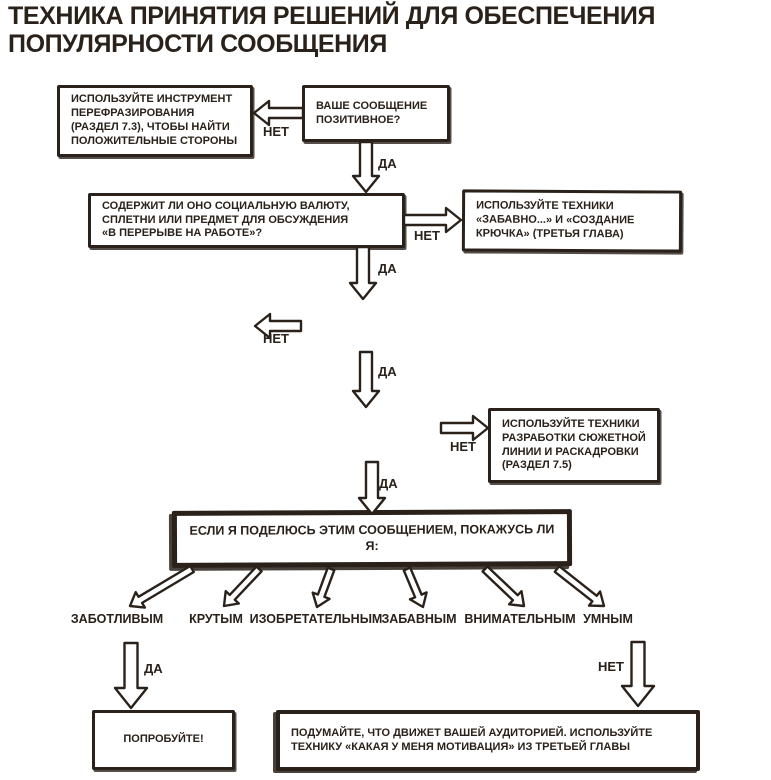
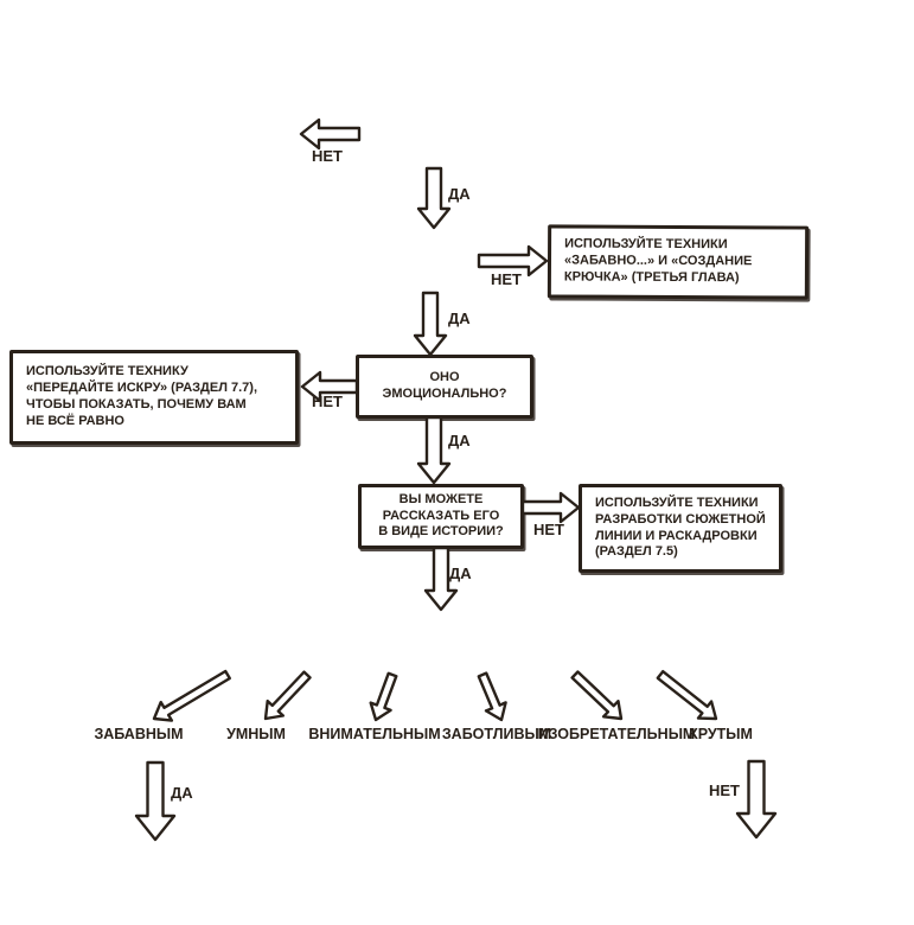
- ТЕХНИКА ПРИНЯТИЯ РЕШЕНИЙ ДЛЯ ОБЕСПЕЧЕНИЯ
- ПОПУЛЯРНОСТИ СООБЩЕНИЯ
- ИСПОЛЬЗУЙТЕ ИНСТРУМЕНТ
- ПЕРЕФРАЗИРОВАНИЯ
- (РАЗДЕЛ 7.3), ЧТОБЫ НАЙТИ
- ПОЛОЖИТЕЛЬНЫЕ СТОРОНЫ
- ВАШЕ СООБЩЕНИЕ
- ПОЗИТИВНОЕ?
- СОДЕРЖИТ ЛИ ОНО СОЦИАЛЬНУЮ ВАЛЮТУ,
- СПЛЕТНИ ИЛИ ПРЕДМЕТ ДЛЯ ОБСУЖДЕНИЯ
- «В ПЕРЕРЫВЕ НА РАБОТЕ»?
  ИСПОЛЬЗУЙТЕ ТЕХНИКИ
  «ЗАБАВНО...» И «СОЗДАНИЕ
  КРЮЧКА» (ТРЕТЬЯ ГЛАВА)
+ ИСПОЛЬЗУЙТЕ ТЕХНИКУ
+ «ПЕРЕДАЙТЕ ИСКРУ» (РАЗДЕЛ 7.7),
+ ЧТОБЫ ПОКАЗАТЬ, ПОЧЕМУ ВАМ
+ НЕ ВСЁ РАВНО
+ ОНО
+ ЭМОЦИОНАЛЬНО?
+ ВЫ МОЖЕТЕ
+ РАССКАЗАТЬ ЕГО
+ В ВИДЕ ИСТОРИИ?
  ИСПОЛЬЗУЙТЕ ТЕХНИКИ
  РАЗРАБОТКИ СЮЖЕТНОЙ
  ЛИНИИ И РАСКАДРОВКИ
  (РАЗДЕЛ 7.5)
- ЕСЛИ Я ПОДЕЛЮСЬ ЭТИМ СООБЩЕНИЕМ, ПОКАЖУСЬ ЛИ Я:
- ПОПРОБУЙТЕ!
- ПОДУМАЙТЕ, ЧТО ДВИЖЕТ ВАШЕЙ АУДИТОРИЕЙ. ИСПОЛЬЗУЙТЕ
- ТЕХНИКУ «КАКАЯ У МЕНЯ МОТИВАЦИЯ» ИЗ ТРЕТЬЕЙ ГЛАВЫ
  НЕТ
  ДА
  НЕТ
  ДА
  НЕТ
  ДА
  НЕТ
  ДА
  ДА
  НЕТ
- ЗАБОТЛИВЫМ
+ ЗАБАВНЫМ
- КРУТЫМ
+ УМНЫМ
- ИЗОБРЕТАТЕЛЬНЫМ
+ ВНИМАТЕЛЬНЫМ
- ЗАБАВНЫМ
+ ЗАБОТЛИВЫМ
- ВНИМАТЕЛЬНЫМ
+ ИЗОБРЕТАТЕЛЬНЫМ
- УМНЫМ
+ КРУТЫМ
